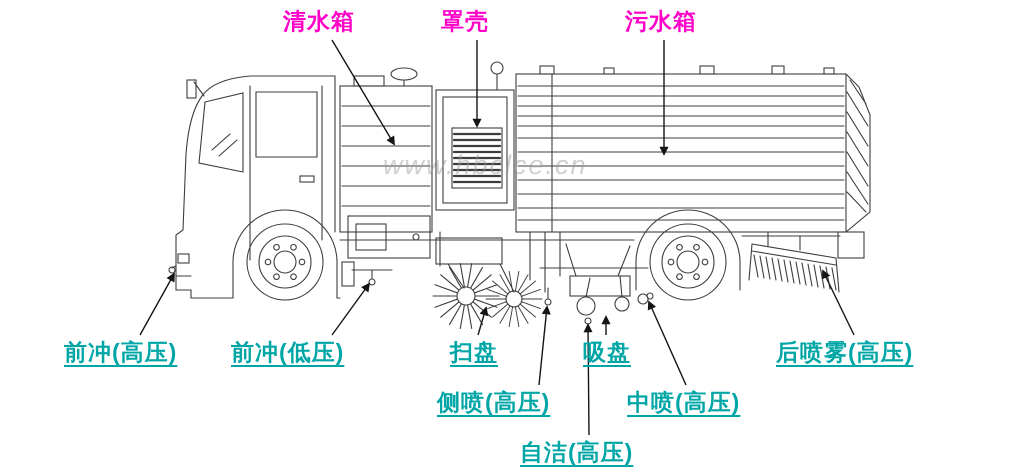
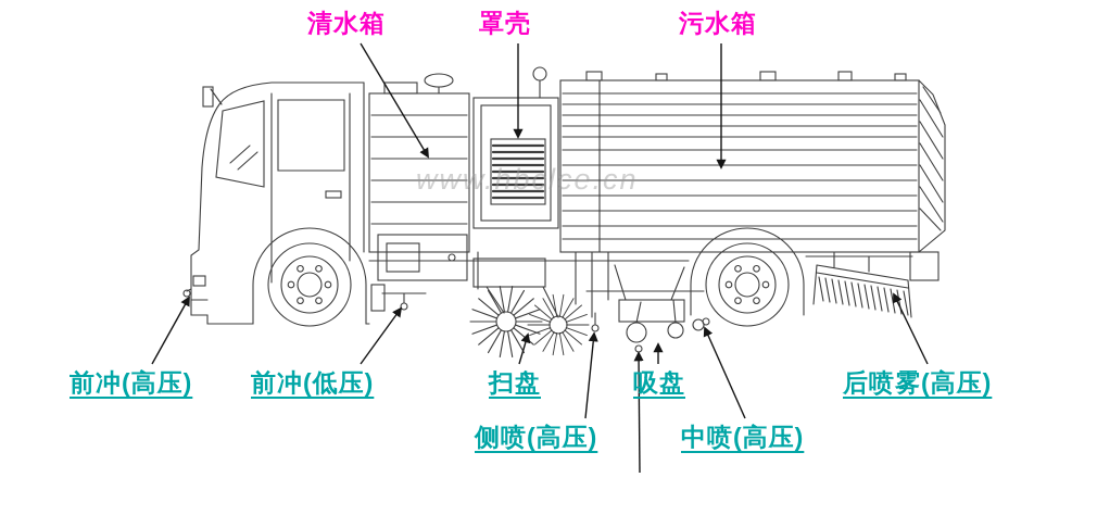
  www.hbclce.cn
  清水箱
  罩壳
  污水箱
  前冲(高压)
  前冲(低压)
  扫盘
  吸盘
  后喷雾(高压)
  侧喷(高压)
  中喷(高压)
- 自洁(高压)
